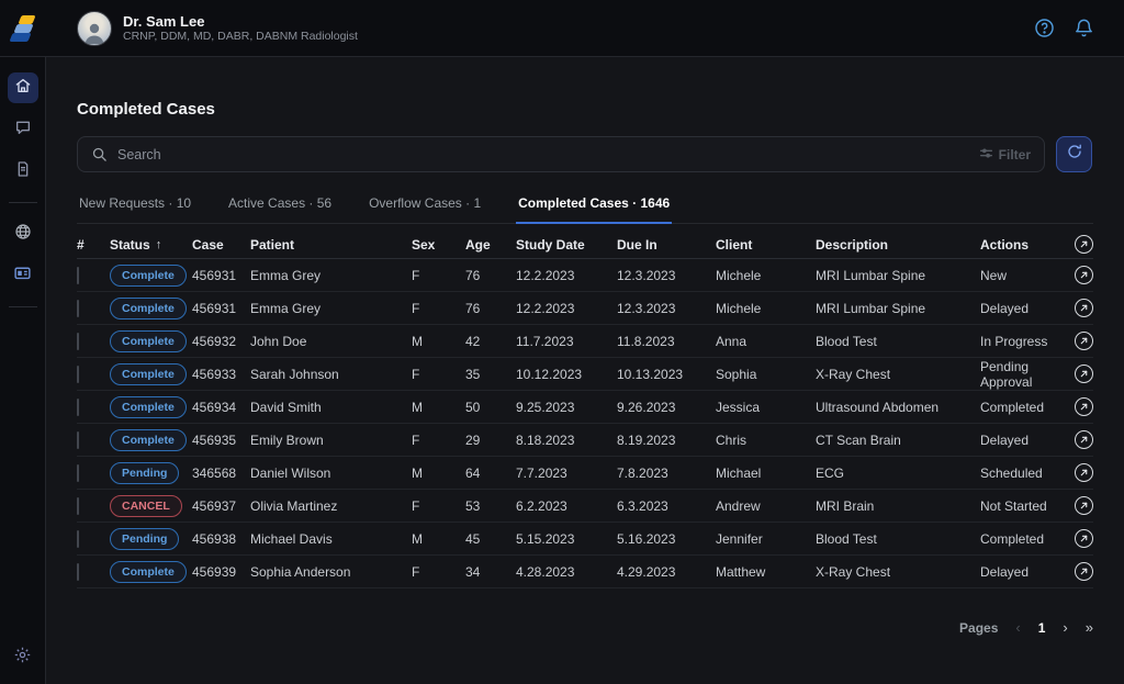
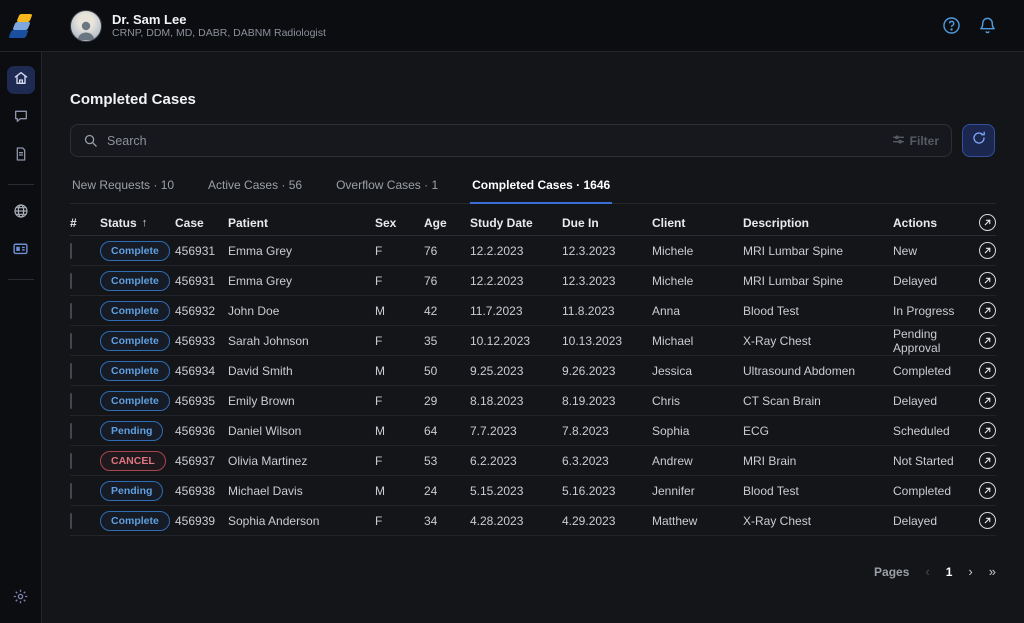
  Dr. Sam Lee
  CRNP, DDM, MD, DABR, DABNM Radiologist
  Completed Cases
  Search
  Filter
  New Requests · 10
  Active Cases · 56
  Overflow Cases · 1
  Completed Cases · 1646
  #
  Status
  ↑
  Case
  Patient
  Sex
  Age
  Study Date
  Due In
  Client
  Description
  Actions
  Complete
  456931
  Emma Grey
  F
  76
  12.2.2023
  12.3.2023
  Michele
  MRI Lumbar Spine
  New
  Complete
  456931
  Emma Grey
  F
  76
  12.2.2023
  12.3.2023
  Michele
  MRI Lumbar Spine
  Delayed
  Complete
  456932
  John Doe
  M
  42
  11.7.2023
  11.8.2023
  Anna
  Blood Test
  In Progress
  Complete
  456933
  Sarah Johnson
  F
  35
  10.12.2023
  10.13.2023
- Sophia
+ Michael
  X-Ray Chest
  Pending Approval
  Complete
  456934
  David Smith
  M
  50
  9.25.2023
  9.26.2023
  Jessica
  Ultrasound Abdomen
  Completed
  Complete
  456935
  Emily Brown
  F
  29
  8.18.2023
  8.19.2023
  Chris
  CT Scan Brain
  Delayed
  Pending
- 346568
+ 456936
  Daniel Wilson
  M
  64
  7.7.2023
  7.8.2023
- Michael
+ Sophia
  ECG
  Scheduled
  CANCEL
  456937
  Olivia Martinez
  F
  53
  6.2.2023
  6.3.2023
  Andrew
  MRI Brain
  Not Started
  Pending
  456938
  Michael Davis
  M
- 45
+ 24
  5.15.2023
  5.16.2023
  Jennifer
  Blood Test
  Completed
  Complete
  456939
  Sophia Anderson
  F
  34
  4.28.2023
  4.29.2023
  Matthew
  X-Ray Chest
  Delayed
  Pages
  ‹
  1
  ›
  »
